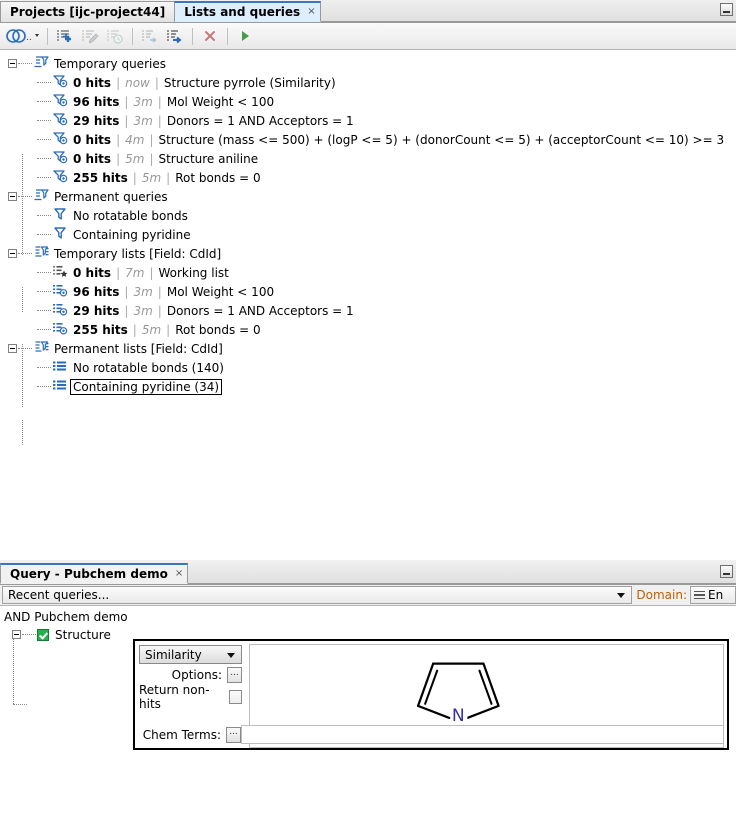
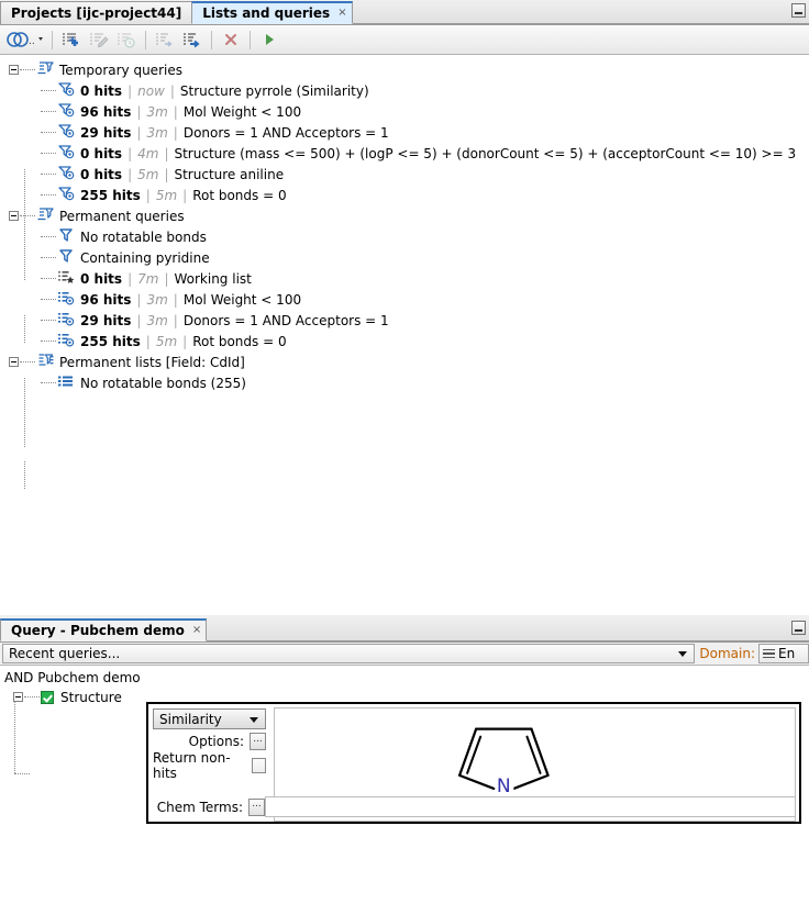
  Projects [ijc-project44]
  Lists and queries
  ×
  ..
  Temporary queries
  0 hits
  |
  now
  |
  Structure pyrrole (Similarity)
  96 hits
  |
  3m
  |
  Mol Weight < 100
  29 hits
  |
  3m
  |
  Donors = 1 AND Acceptors = 1
  0 hits
  |
  4m
  |
  Structure (mass <= 500) + (logP <= 5) + (donorCount <= 5) + (acceptorCount <= 10) >= 3
  0 hits
  |
  5m
  |
  Structure aniline
  255 hits
  |
  5m
  |
  Rot bonds = 0
  Permanent queries
  No rotatable bonds
  Containing pyridine
- Temporary lists [Field: CdId]
  0 hits
  |
  7m
  |
  Working list
  96 hits
  |
  3m
  |
  Mol Weight < 100
  29 hits
  |
  3m
  |
  Donors = 1 AND Acceptors = 1
  255 hits
  |
  5m
  |
  Rot bonds = 0
  Permanent lists [Field: CdId]
- No rotatable bonds (140)
+ No rotatable bonds (255)
- Containing pyridine (34)
  Query - Pubchem demo
  ×
  Recent queries...
  Domain:
  En
  AND Pubchem demo
  Structure
  Similarity
  Options:
  ...
  Return non-hits
  N
  Chem Terms:
  ...
